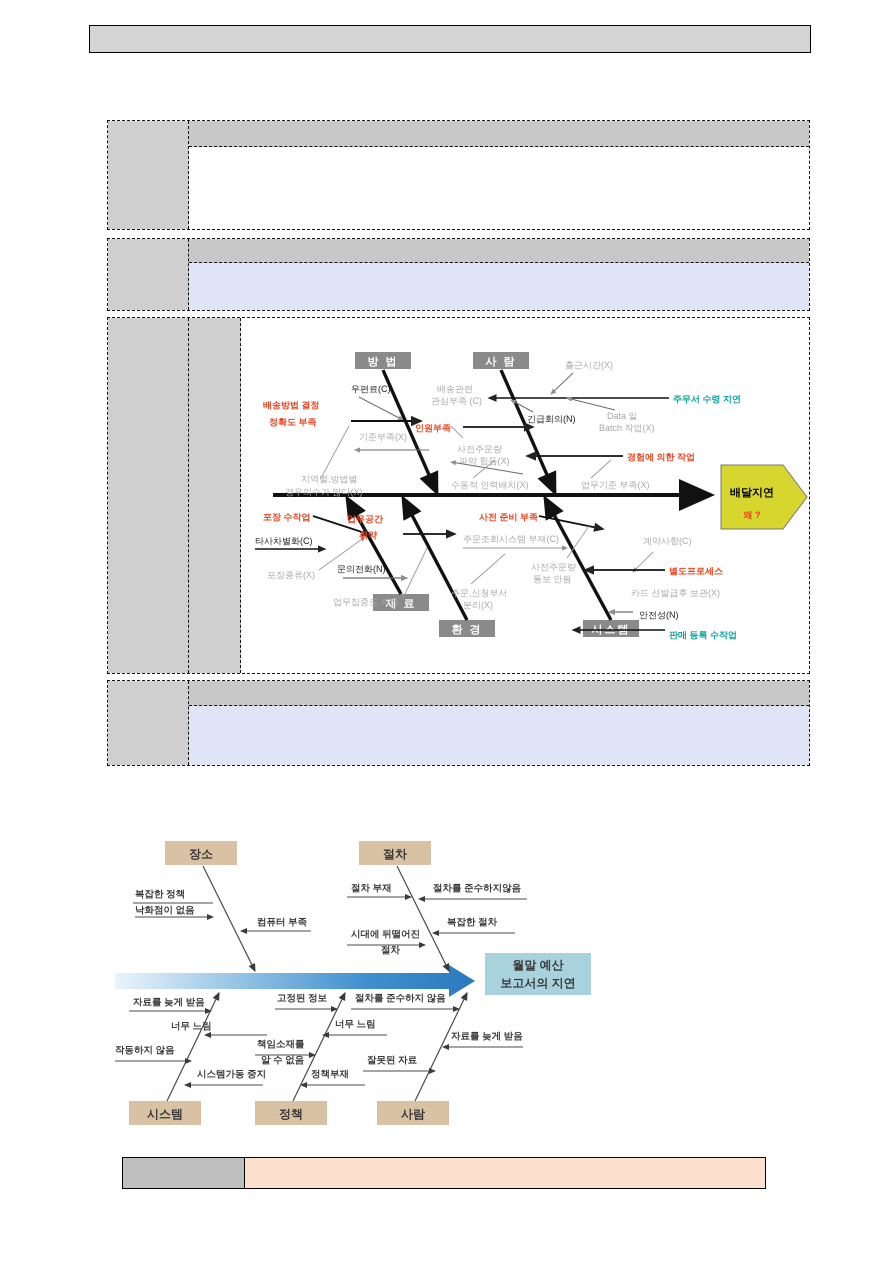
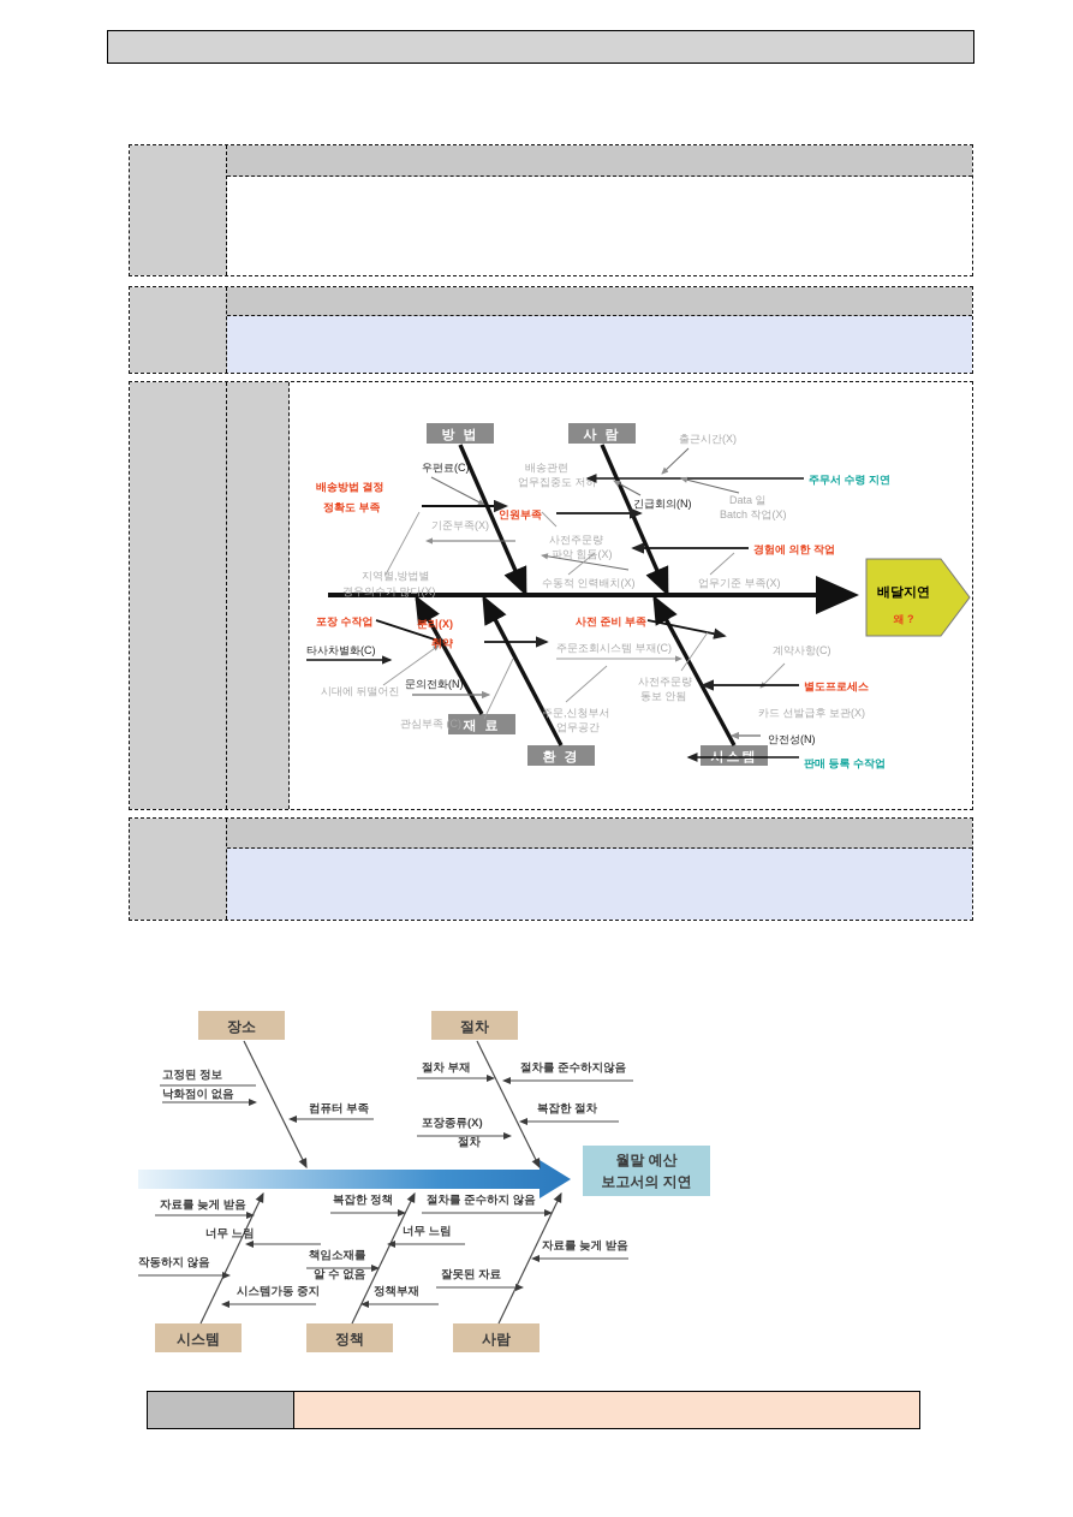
  배달지연
  왜 ?
  방 법
  우편료(C)
  배송방법 결정
  정확도 부족
  기준부족(X)
  지역별,방법별
  경우의수가 많다(X)
  사 람
  출근시간(X)
  배송관련
- 관심부족 (C)
+ 업무집중도 저하
  주무서 수령 지연
  긴급회의(N)
  Data 일
  Batch 작업(X)
  인원부족
  사전주문량
  파악 힘듬(X)
  경험에 의한 작업
  수동적 인력배치(X)
  업무기준 부족(X)
  재 료
  포장 수작업
  타사차별화(C)
- 포장종류(X)
+ 시대에 뒤떨어진
  환 경
- 업무공간
+ 분리(X)
  취약
  문의전화(N)
- 업무집중도 저하
+ 관심부족 (C)
  사전 준비 부족
  주문조회시스템 부재(C)
  사전주문량
  통보 안됨
  주문,신청부서
- 분리(X)
+ 업무공간
  계약사항(C)
  별도프로세스
  카드 선발급후 보관(X)
  안전성(N)
  판매 등록 수작업
  월말 예산
  보고서의 지연
  장소
- 복잡한 정책
+ 고정된 정보
  낙화점이 없음
  컴퓨터 부족
  절차
  절차 부재
  절차를 준수하지않음
  복잡한 절차
- 시대에 뒤떨어진
+ 포장종류(X)
  절차
  시스템
  자료를 늦게 받음
  너무 느림
  작동하지 않음
  시스템가동 중지
  정책
- 고정된 정보
+ 복잡한 정책
  너무 느림
  책임소재를
  알 수 없음
  정책부재
  사람
  절차를 준수하지 않음
  자료를 늦게 받음
  잘못된 자료
